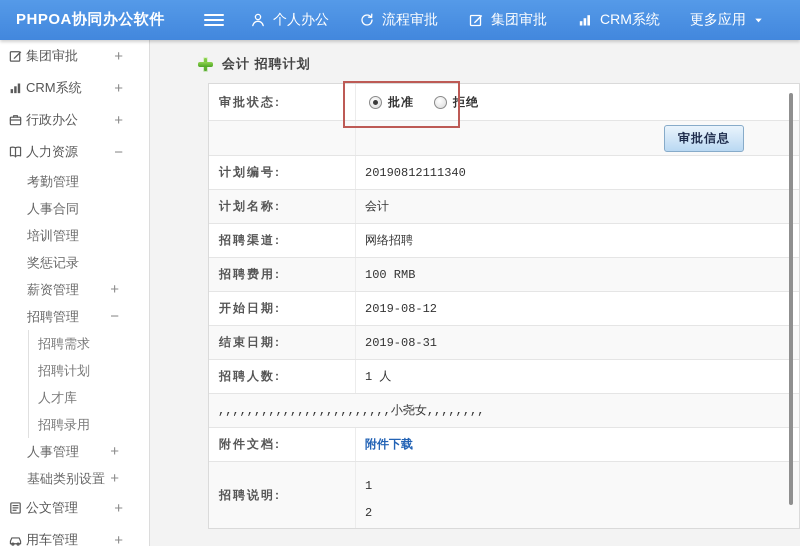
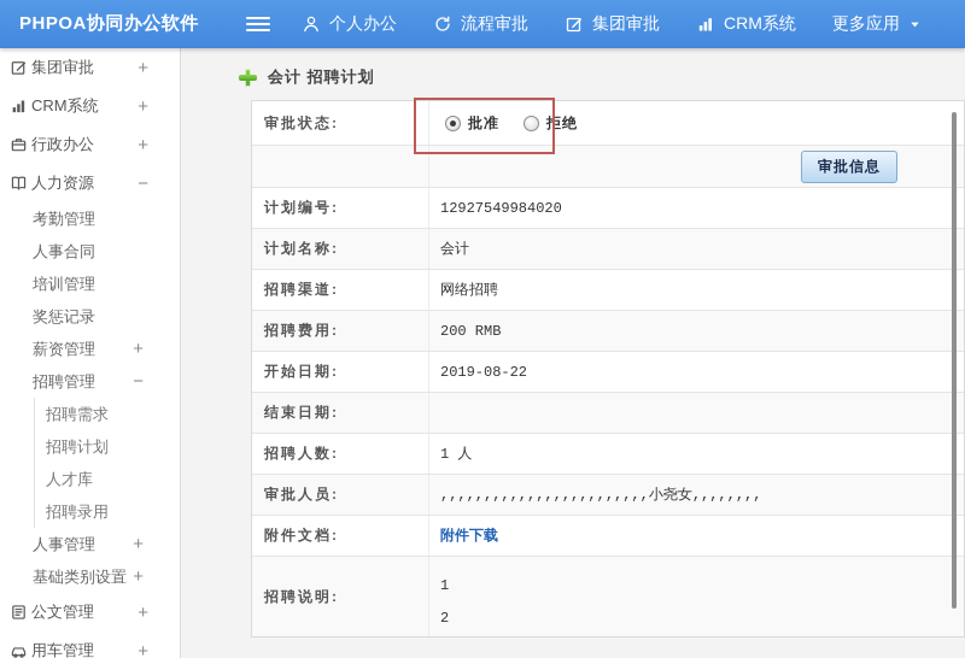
  PHPOA协同办公软件
  个人办公
  流程审批
  集团审批
  CRM系统
  更多应用
  集团审批
  +
  CRM系统
  +
  行政办公
  +
  人力资源
  −
  考勤管理
  人事合同
  培训管理
  奖惩记录
  薪资管理
  +
  招聘管理
  −
  招聘需求
  招聘计划
  人才库
  招聘录用
  人事管理
  +
  基础类别设置
  +
  公文管理
  +
  用车管理
  +
  会计 招聘计划
  审批状态:
  批准
  拒绝
  审批信息
  计划编号:
- 20190812111340
+ 12927549984020
  计划名称:
  会计
  招聘渠道:
  网络招聘
  招聘费用:
- 100 RMB
+ 200 RMB
  开始日期:
- 2019-08-12
+ 2019-08-22
  结束日期:
- 2019-08-31
  招聘人数:
  1 人
+ 审批人员:
  ,,,,,,,,,,,,,,,,,,,,,,,,小尧女,,,,,,,,
  附件文档:
  附件下载
  招聘说明:
  1
  2
